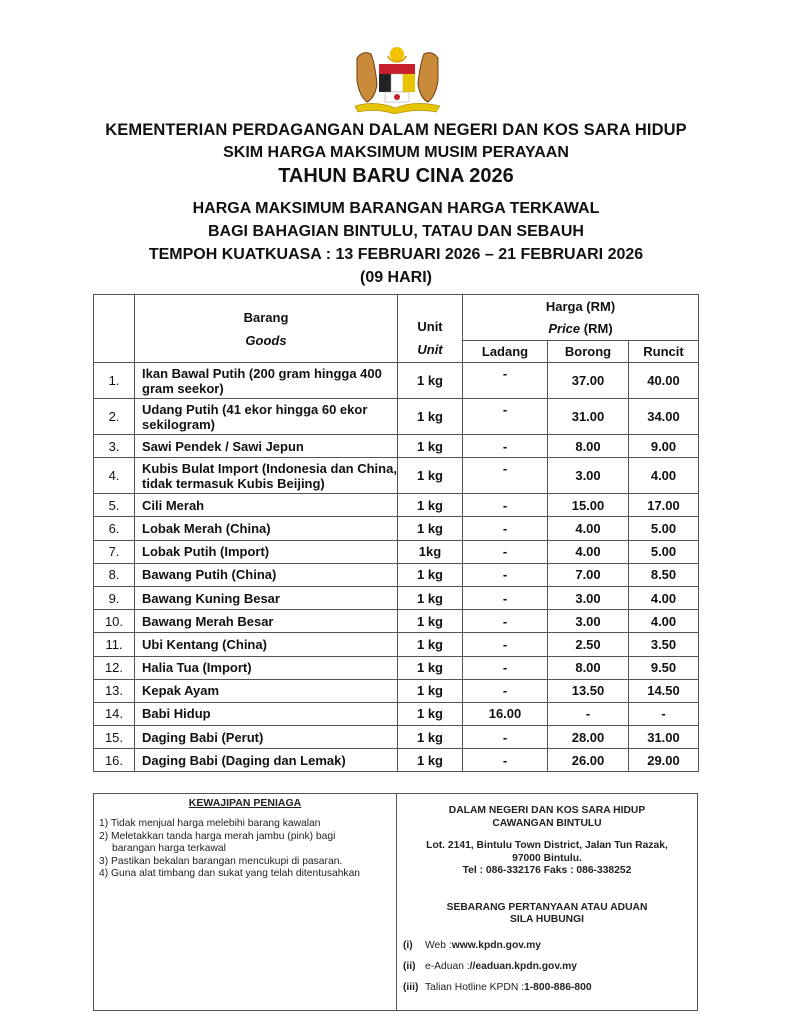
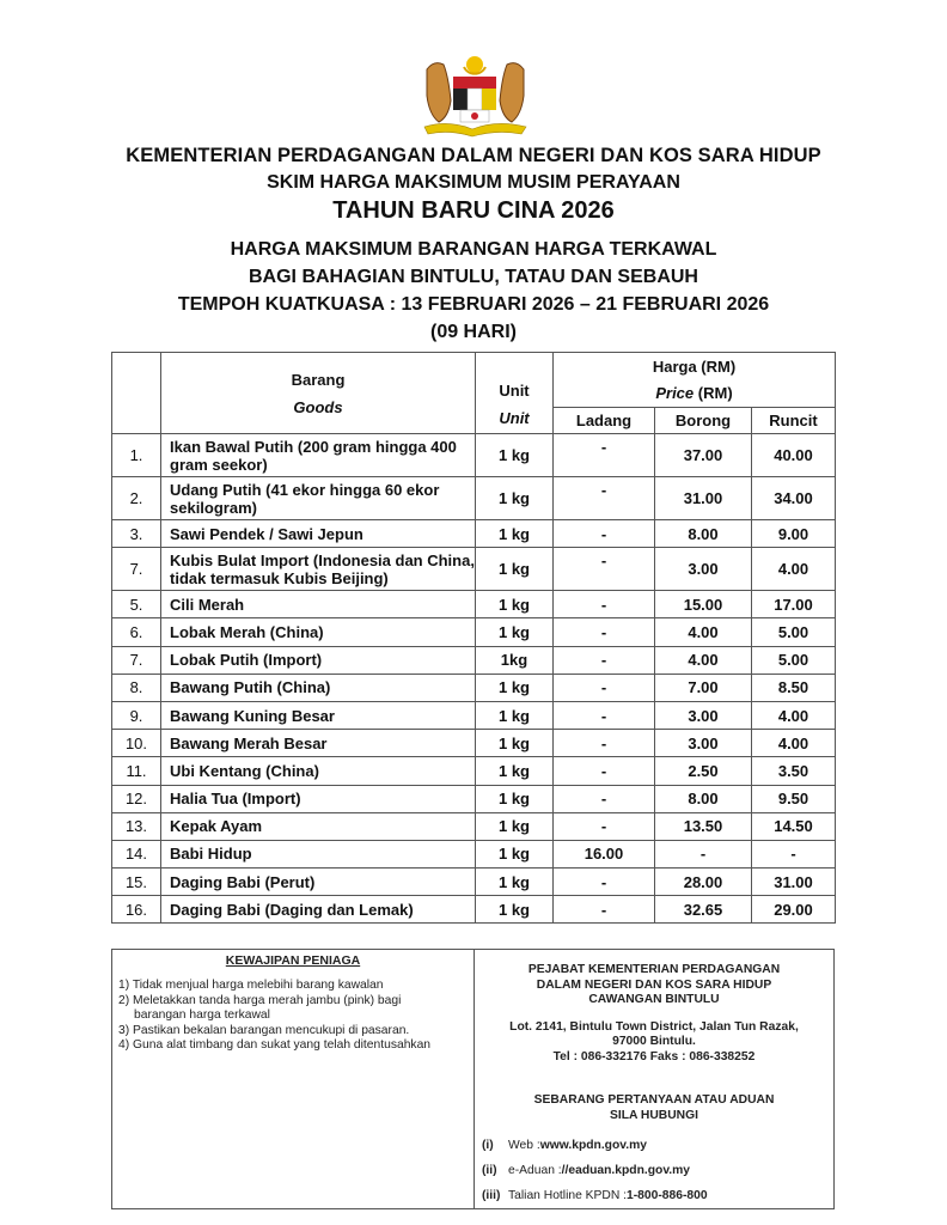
  KEMENTERIAN PERDAGANGAN DALAM NEGERI DAN KOS SARA HIDUP
  SKIM HARGA MAKSIMUM MUSIM PERAYAAN
  TAHUN BARU CINA 2026
  HARGA MAKSIMUM BARANGAN HARGA TERKAWAL
  BAGI BAHAGIAN BINTULU, TATAU DAN SEBAUH
  TEMPOH KUATKUASA : 13 FEBRUARI 2026 – 21 FEBRUARI 2026
  (09 HARI)
  	Barang Goods	Unit Unit	Harga (RM) Price (RM)
  Ladang	Borong	Runcit
  1.	Ikan Bawal Putih (200 gram hingga 400 gram seekor)	1 kg	-	37.00	40.00
  2.	Udang Putih (41 ekor hingga 60 ekor sekilogram)	1 kg	-	31.00	34.00
  3.	Sawi Pendek / Sawi Jepun	1 kg	-	8.00	9.00
- 4.	Kubis Bulat Import (Indonesia dan China, tidak termasuk Kubis Beijing)	1 kg	-	3.00	4.00
+ 7.	Kubis Bulat Import (Indonesia dan China, tidak termasuk Kubis Beijing)	1 kg	-	3.00	4.00
  5.	Cili Merah	1 kg	-	15.00	17.00
  6.	Lobak Merah (China)	1 kg	-	4.00	5.00
  7.	Lobak Putih (Import)	1kg	-	4.00	5.00
  8.	Bawang Putih (China)	1 kg	-	7.00	8.50
  9.	Bawang Kuning Besar	1 kg	-	3.00	4.00
  10.	Bawang Merah Besar	1 kg	-	3.00	4.00
  11.	Ubi Kentang (China)	1 kg	-	2.50	3.50
  12.	Halia Tua (Import)	1 kg	-	8.00	9.50
  13.	Kepak Ayam	1 kg	-	13.50	14.50
  14.	Babi Hidup	1 kg	16.00	-	-
  15.	Daging Babi (Perut)	1 kg	-	28.00	31.00
- 16.	Daging Babi (Daging dan Lemak)	1 kg	-	26.00	29.00
+ 16.	Daging Babi (Daging dan Lemak)	1 kg	-	32.65	29.00
  KEWAJIPAN PENIAGA
  1) Tidak menjual harga melebihi barang kawalan
  2) Meletakkan tanda harga merah jambu (pink) bagi
  barangan harga terkawal
  3) Pastikan bekalan barangan mencukupi di pasaran.
  4) Guna alat timbang dan sukat yang telah ditentusahkan
+ PEJABAT KEMENTERIAN PERDAGANGAN
  DALAM NEGERI DAN KOS SARA HIDUP
  CAWANGAN BINTULU
  Lot. 2141, Bintulu Town District, Jalan Tun Razak,
  97000 Bintulu.
  Tel : 086-332176 Faks : 086-338252
  SEBARANG PERTANYAAN ATAU ADUAN
  SILA HUBUNGI
  (i)
  Web :
  www.kpdn.gov.my
  (ii)
  e-Aduan :
  //eaduan.kpdn.gov.my
  (iii)
  Talian Hotline KPDN :
  1-800-886-800
